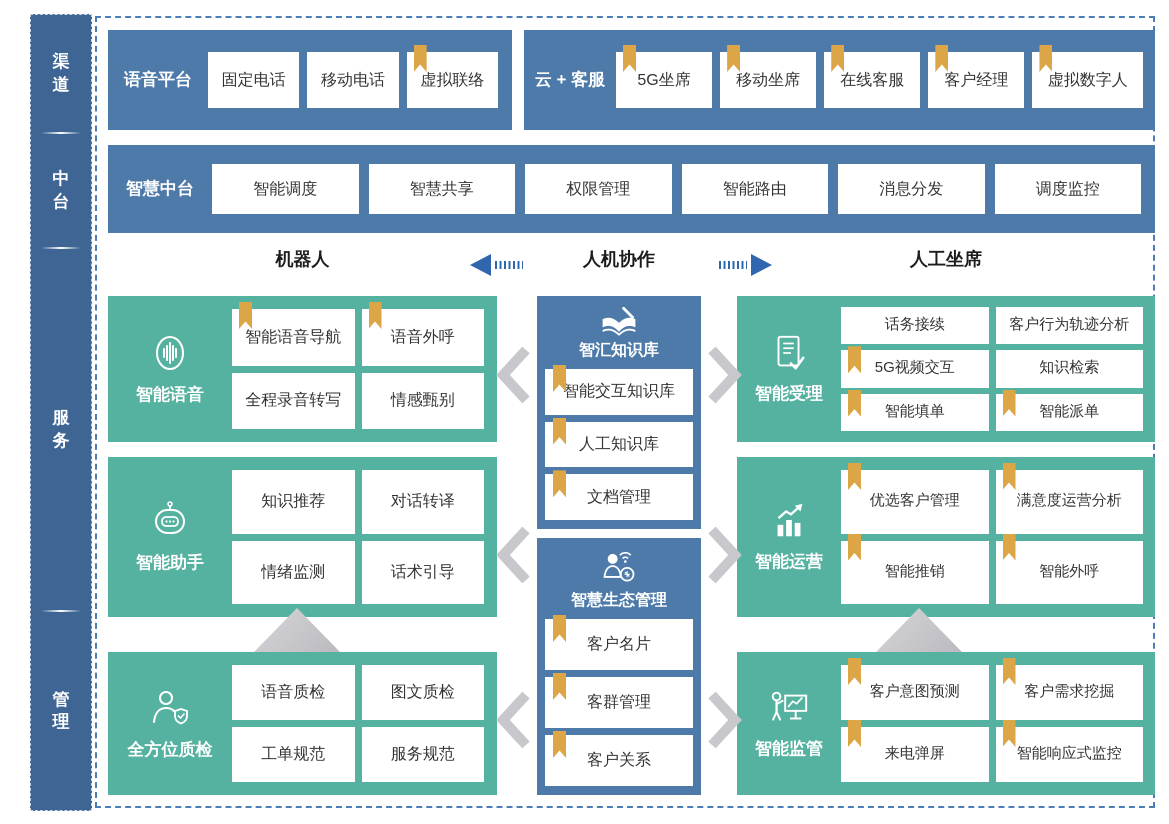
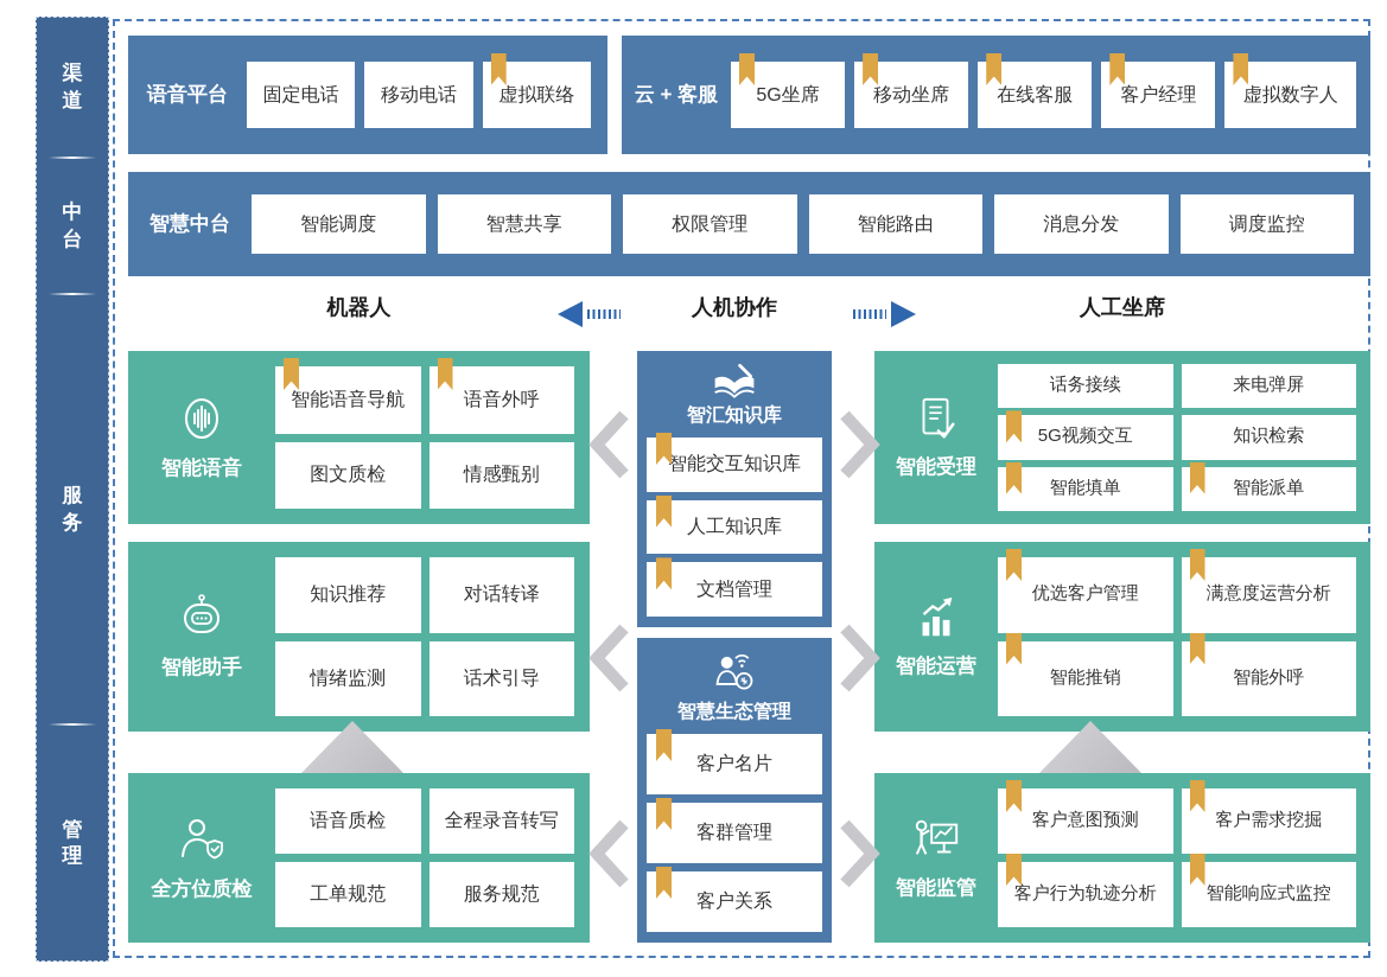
  渠道
  中台
  服务
  管理
  语音平台
  固定电话
  移动电话
  虚拟联络
  云 + 客服
  5G坐席
  移动坐席
  在线客服
  客户经理
  虚拟数字人
  智慧中台
  智能调度
  智慧共享
  权限管理
  智能路由
  消息分发
  调度监控
  机器人
  人机协作
  人工坐席
  智能语音
  智能语音导航
  语音外呼
- 全程录音转写
+ 图文质检
  情感甄别
  智能助手
  知识推荐
  对话转译
  情绪监测
  话术引导
  全方位质检
  语音质检
- 图文质检
+ 全程录音转写
  工单规范
  服务规范
  智汇知识库
  智能交互知识库
  人工知识库
  文档管理
  智慧生态管理
  客户名片
  客群管理
  客户关系
  智能受理
  话务接续
- 客户行为轨迹分析
+ 来电弹屏
  5G视频交互
  知识检索
  智能填单
  智能派单
  智能运营
  优选客户管理
  满意度运营分析
  智能推销
  智能外呼
  智能监管
  客户意图预测
  客户需求挖掘
- 来电弹屏
+ 客户行为轨迹分析
  智能响应式监控
